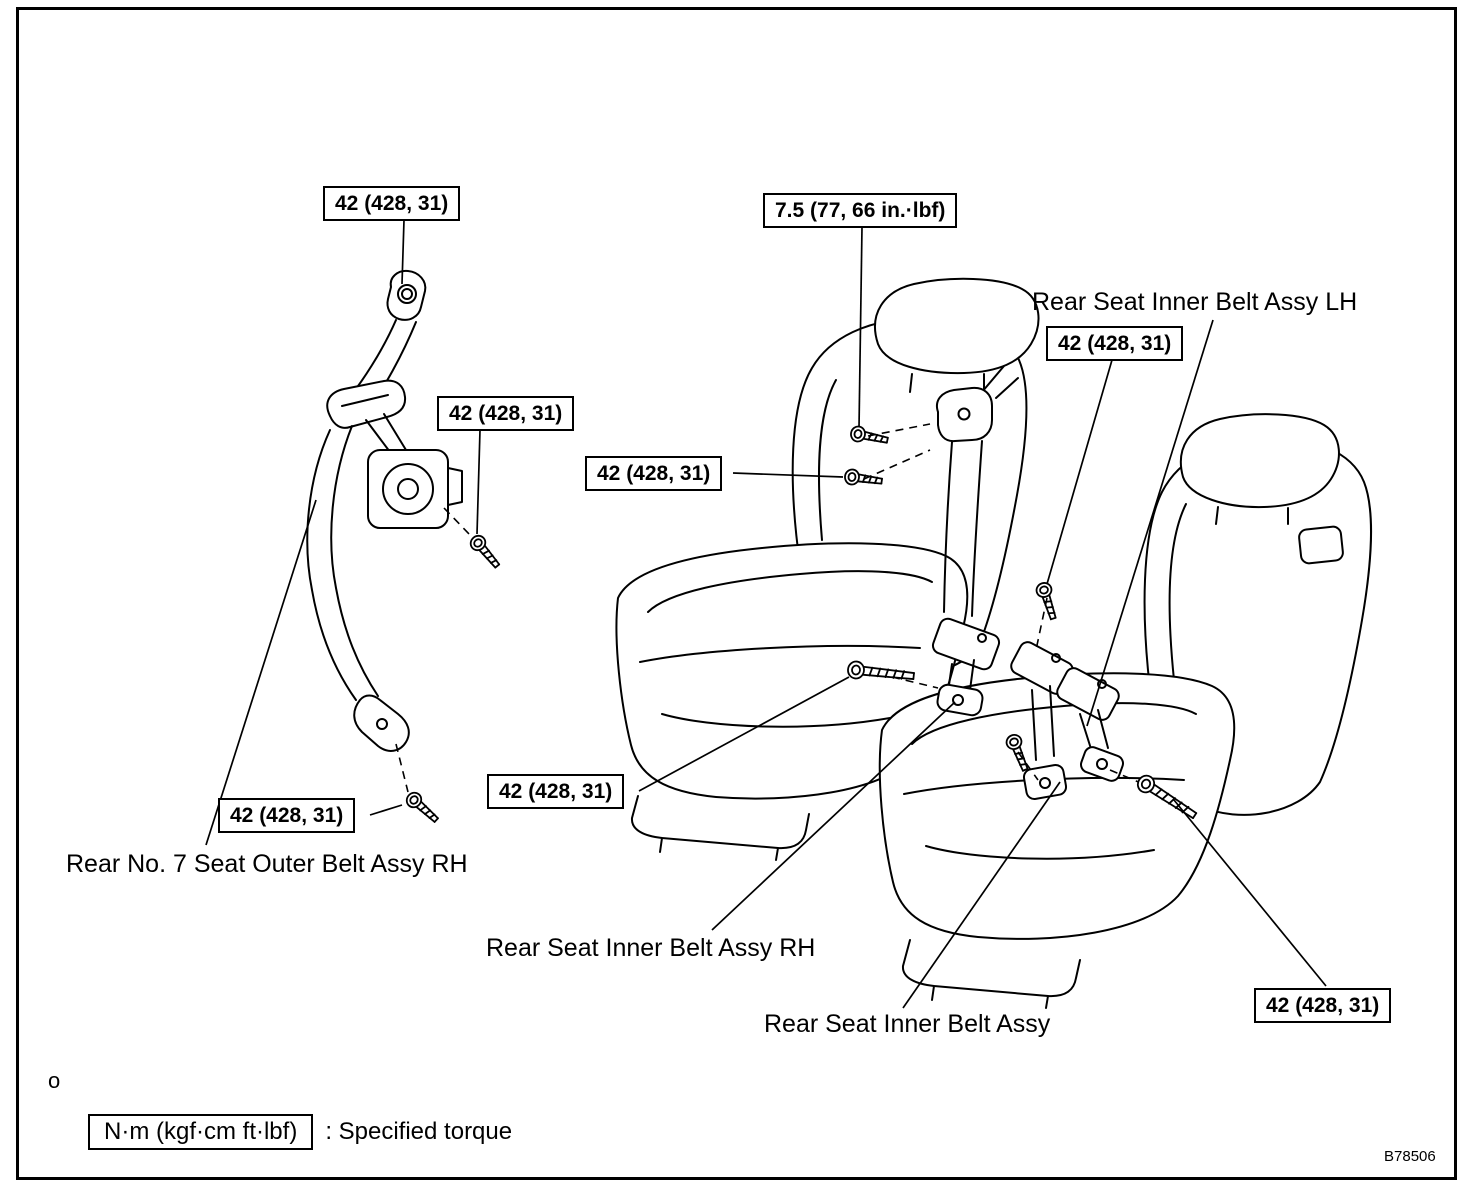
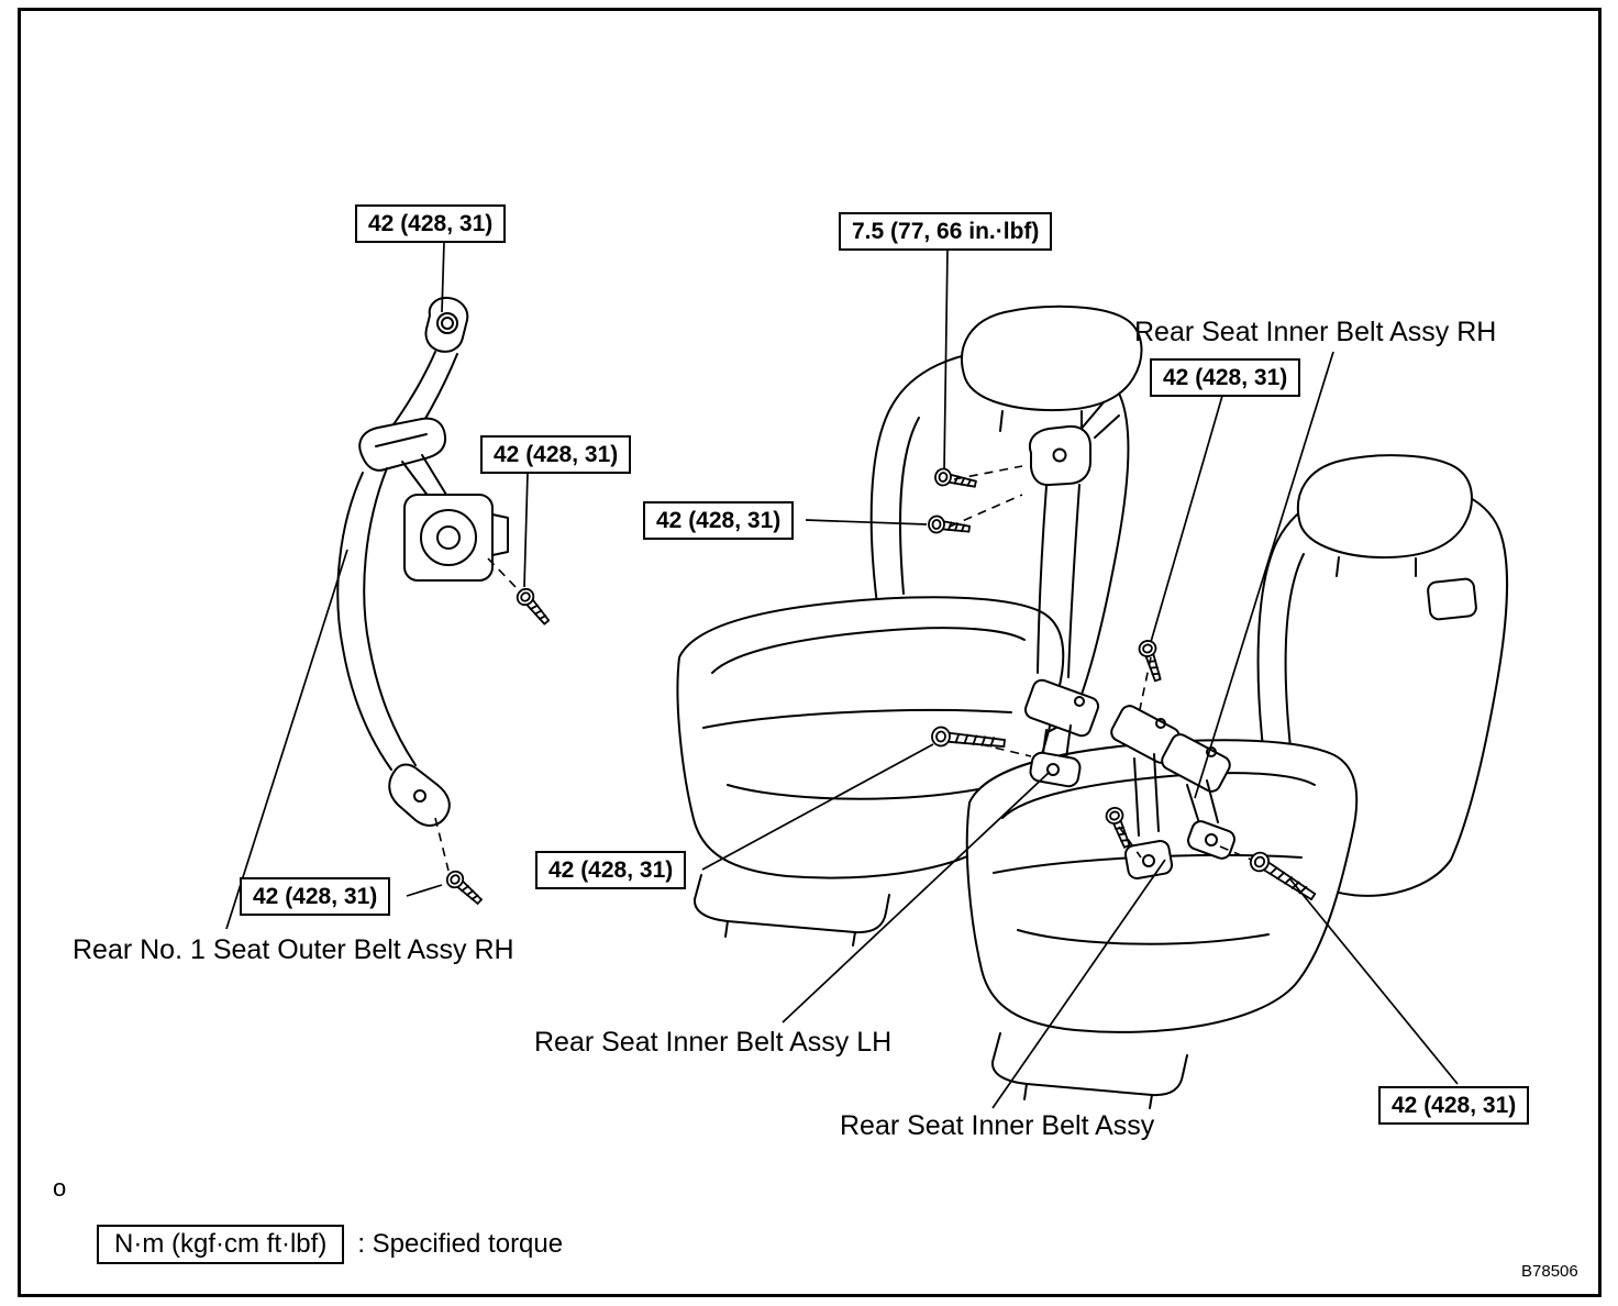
  42 (428, 31)
  42 (428, 31)
  7.5 (77, 66 in.·lbf)
  42 (428, 31)
  42 (428, 31)
  42 (428, 31)
  42 (428, 31)
  42 (428, 31)
- Rear Seat Inner Belt Assy LH
+ Rear Seat Inner Belt Assy RH
- Rear No. 7 Seat Outer Belt Assy RH
+ Rear No. 1 Seat Outer Belt Assy RH
- Rear Seat Inner Belt Assy RH
+ Rear Seat Inner Belt Assy LH
  Rear Seat Inner Belt Assy
  o
  N·m (kgf·cm ft·lbf)
  : Specified torque
  B78506
